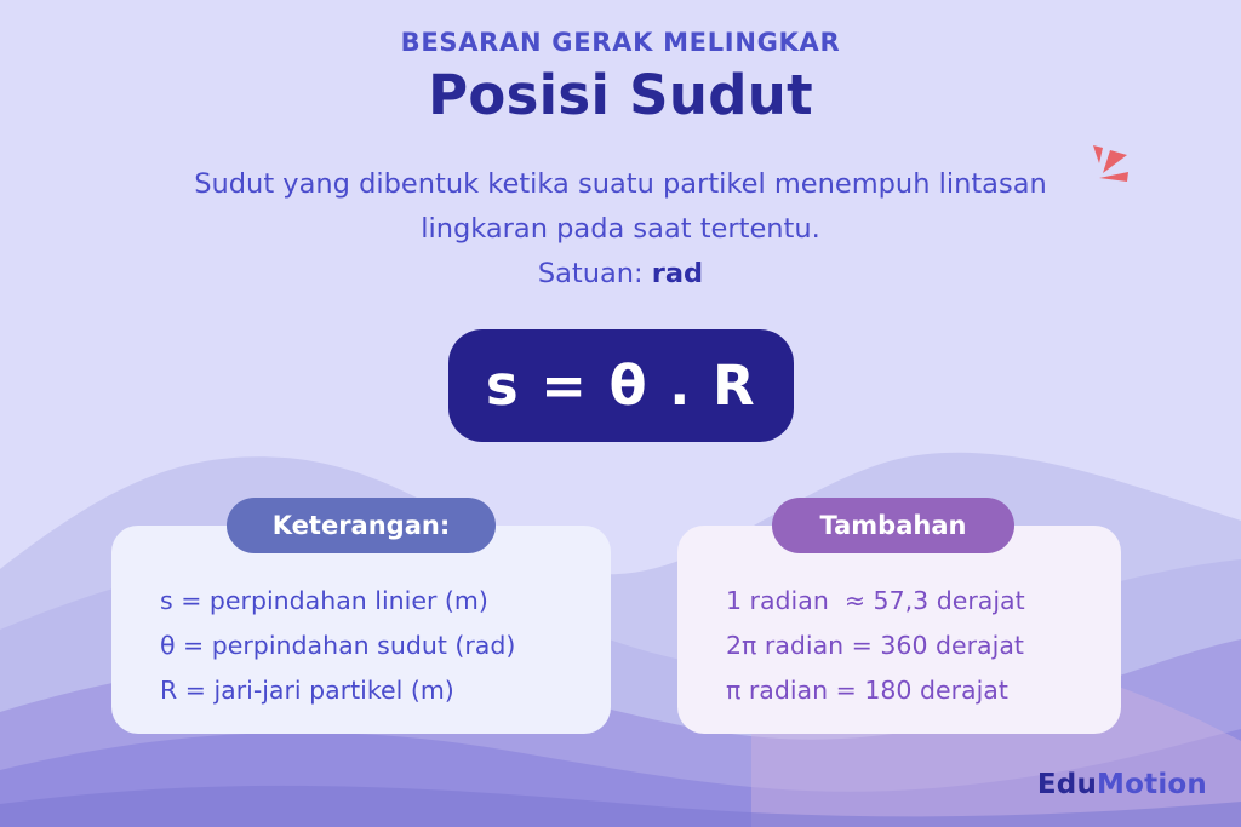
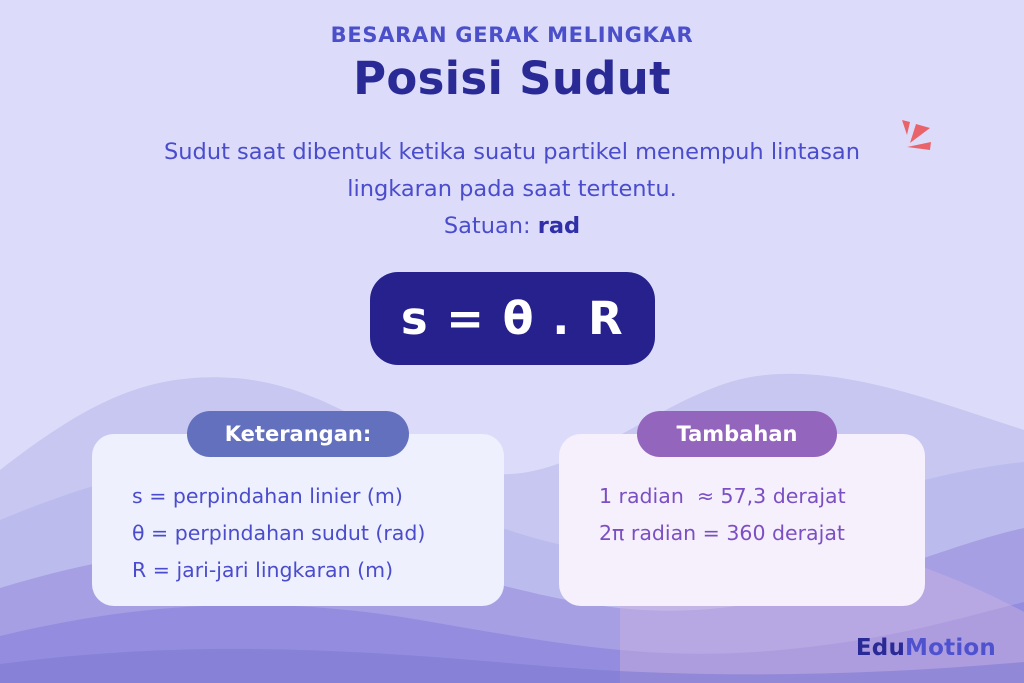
  BESARAN GERAK MELINGKAR
  Posisi Sudut
- Sudut yang dibentuk ketika suatu partikel menempuh lintasan
+ Sudut saat dibentuk ketika suatu partikel menempuh lintasan
  lingkaran pada saat tertentu.
  Satuan: rad
  s = θ . R
  s = perpindahan linier (m)
  θ = perpindahan sudut (rad)
- R = jari-jari partikel (m)
+ R = jari-jari lingkaran (m)
  Keterangan:
  1 radian ≈ 57,3 derajat
  2π radian = 360 derajat
- π radian = 180 derajat
  Tambahan
  EduMotion
